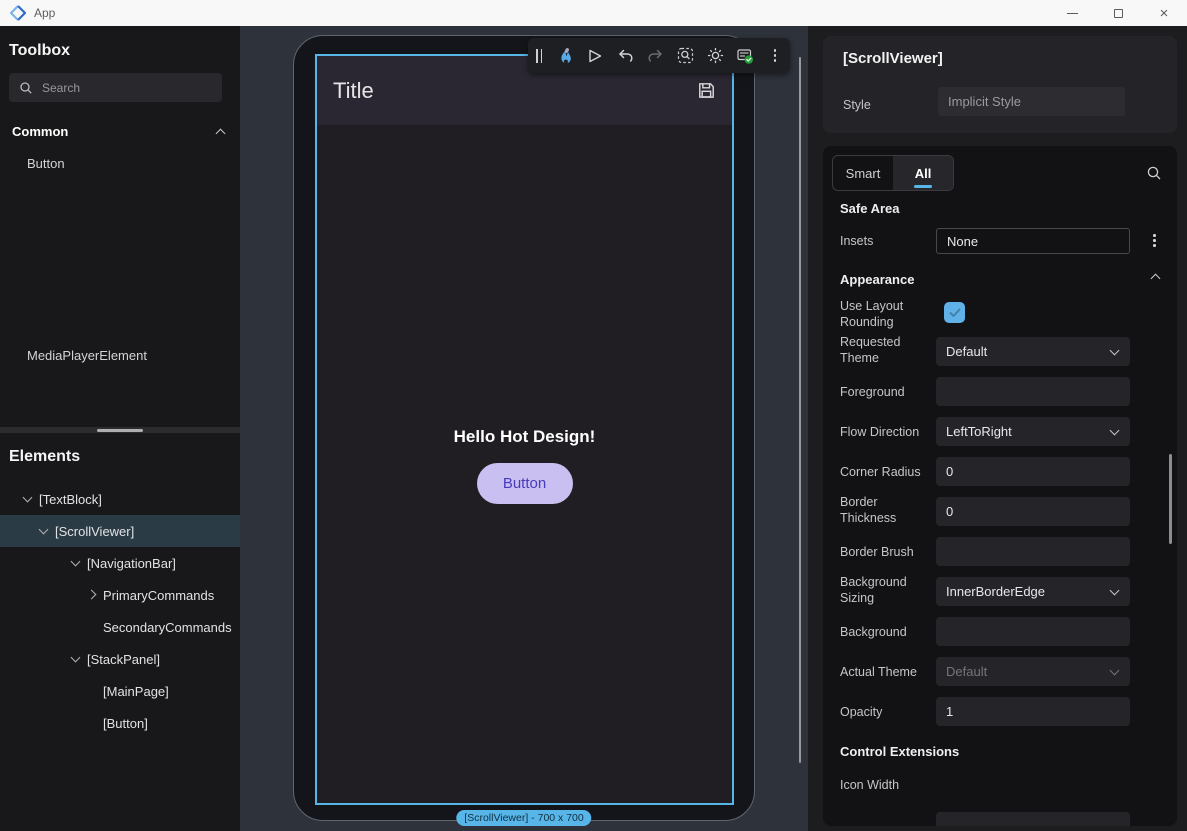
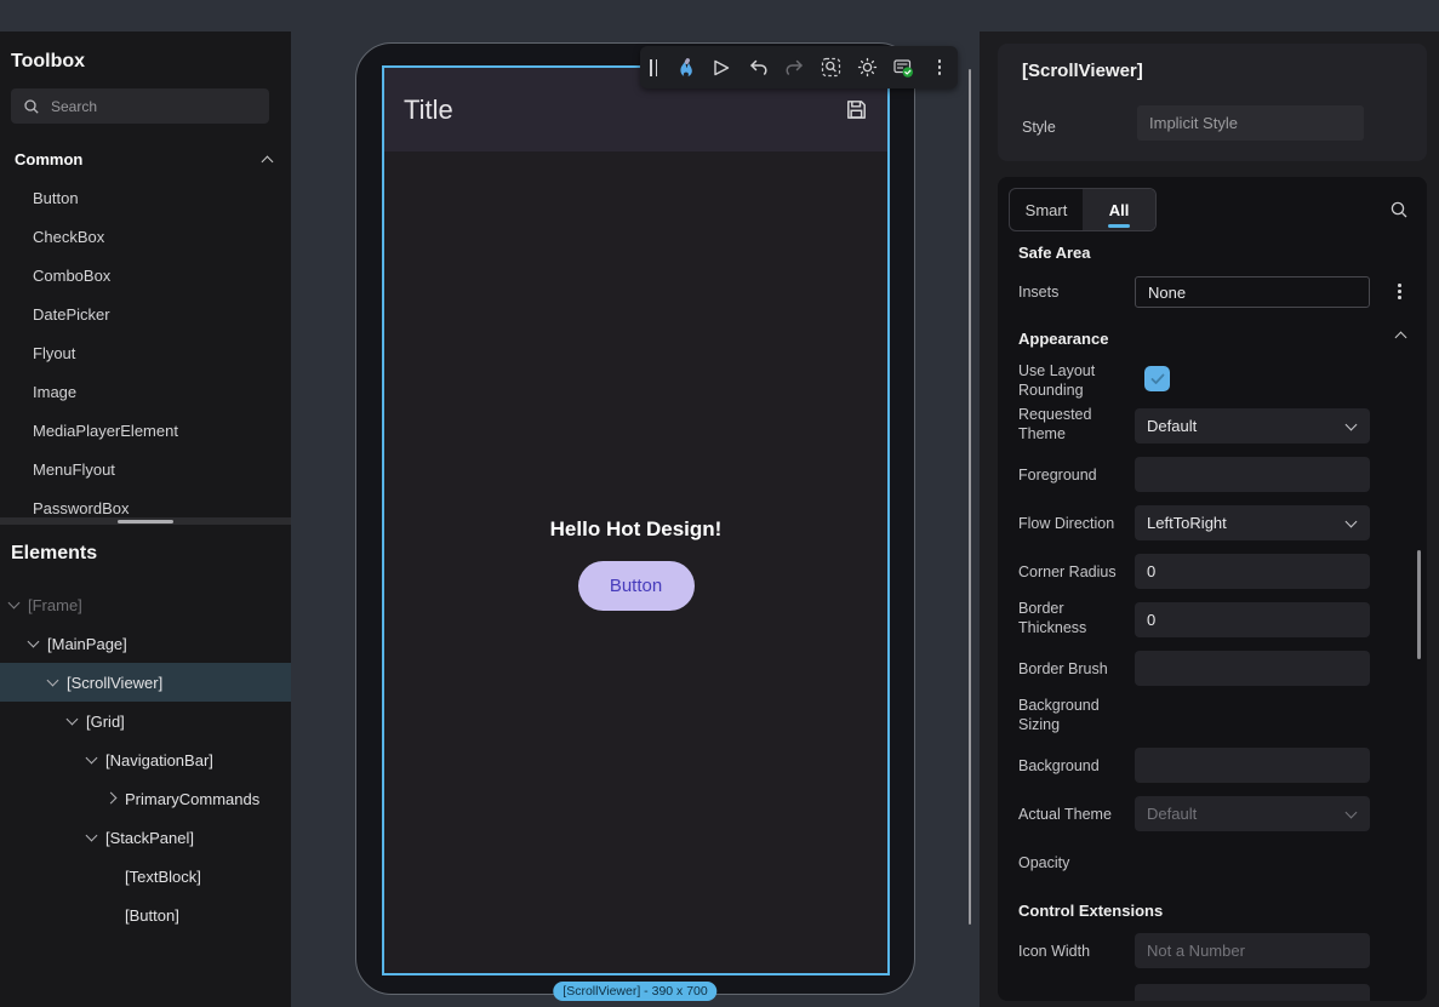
- App
- ×
  Toolbox
  Search
  Common
  Button
+ CheckBox
+ ComboBox
+ DatePicker
+ Flyout
+ Image
  MediaPlayerElement
+ MenuFlyout
+ PasswordBox
  Elements
+ [Frame]
- [TextBlock]
+ [MainPage]
  [ScrollViewer]
+ [Grid]
  [NavigationBar]
  PrimaryCommands
- SecondaryCommands
  [StackPanel]
- [MainPage]
+ [TextBlock]
  [Button]
  Title
  Hello Hot Design!
  Button
- [ScrollViewer] - 700 x 700
+ [ScrollViewer] - 390 x 700
  [ScrollViewer]
  Style
  Implicit Style
  Smart
  All
  Safe Area
  Insets
  None
  Appearance
  Use Layout Rounding
  Requested Theme
  Default
  Foreground
  Flow Direction
  LeftToRight
  Corner Radius
  0
  Border Thickness
  0
  Border Brush
  Background Sizing
- InnerBorderEdge
  Background
  Actual Theme
  Default
  Opacity
- 1
  Control Extensions
  Icon Width
+ Not a Number
